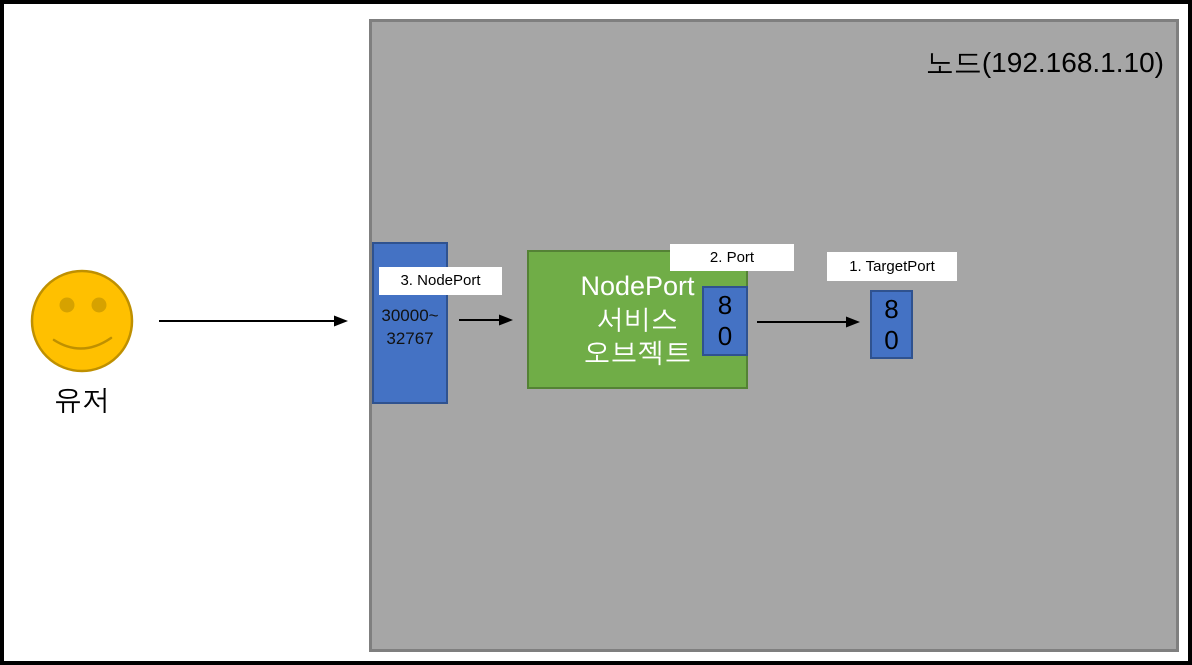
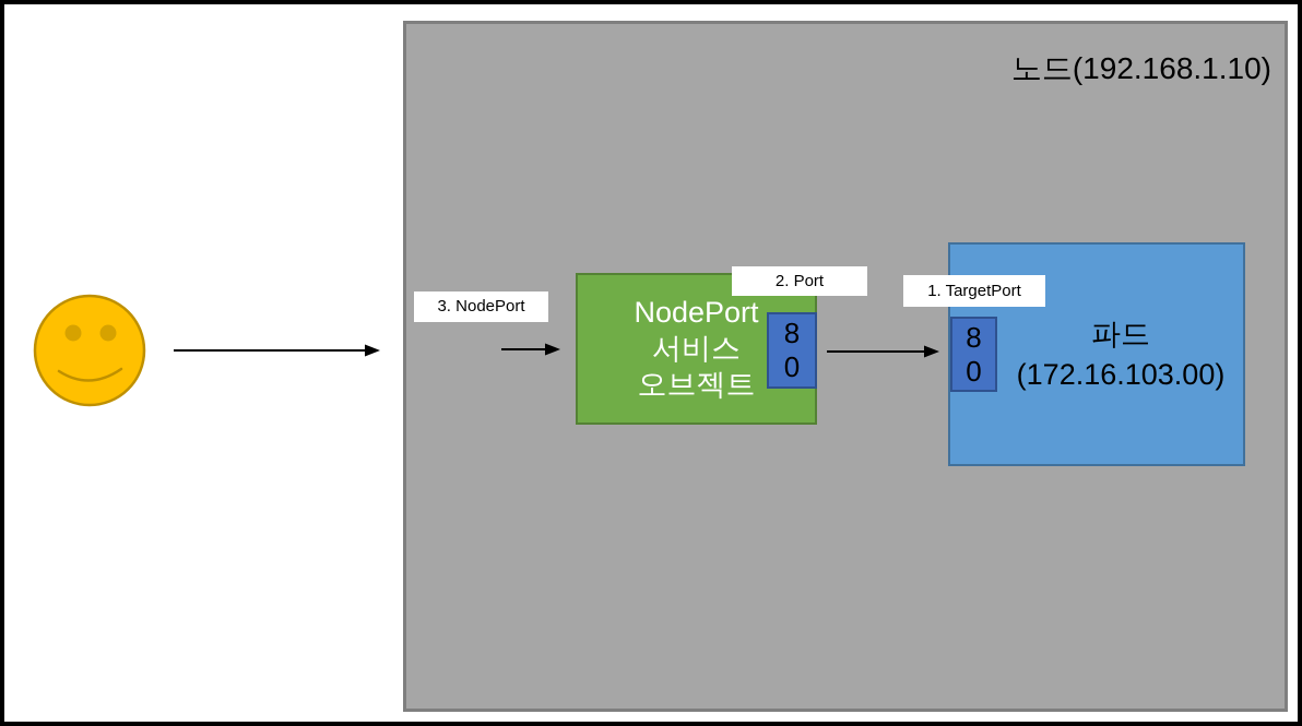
  노드(192.168.1.10)
- 유저
- 30000~
- 32767
  NodePort
  서비스
  오브젝트
  8
  0
+ 파드
+ (172.16.103.00)
  8
  0
  3. NodePort
  2. Port
  1. TargetPort
